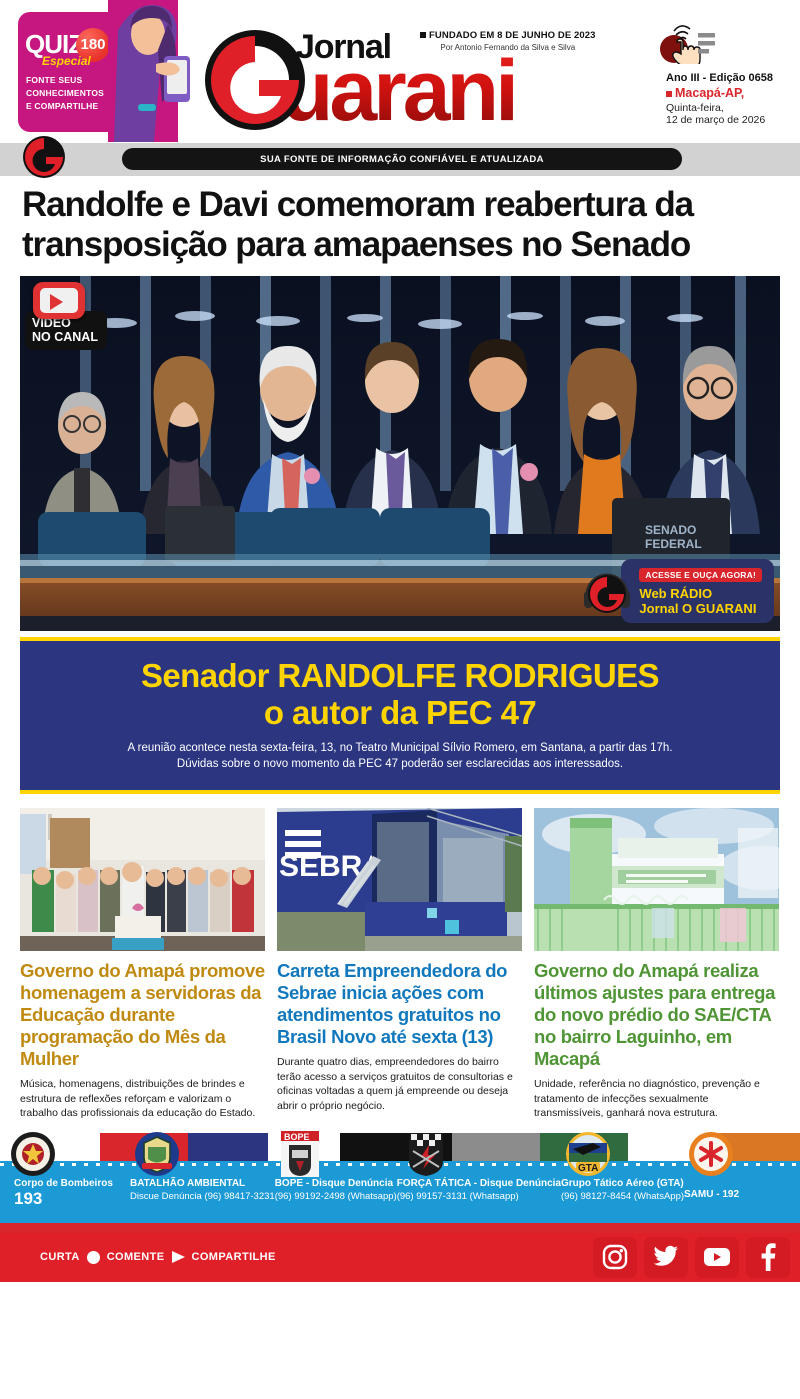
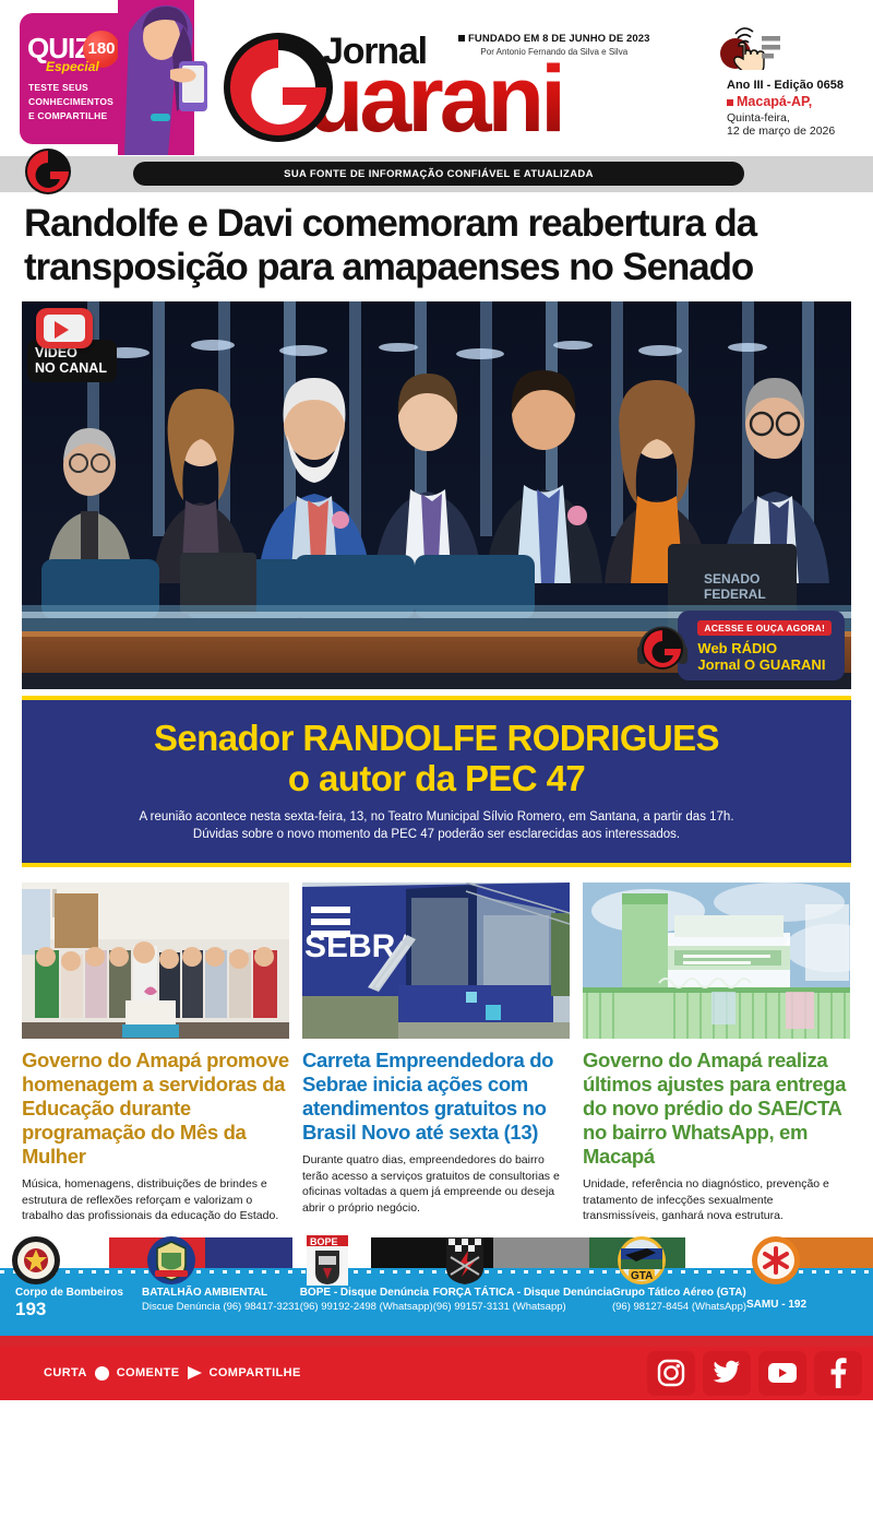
  QUI
  180
  Especial
- FONTE SEUS CONHECIMENTOS E COMPARTILHE
+ TESTE SEUS CONHECIMENTOS E COMPARTILHE
  Jornal
  uarani
  FUNDADO EM 8 DE JUNHO DE 2023
  Por Antonio Fernando da Silva e Silva
  Ano III - Edição 0658
  Macapá-AP,
  Quinta-feira,
  12 de março de 2026
  SUA FONTE DE INFORMAÇÃO CONFIÁVEL E ATUALIZADA
  Randolfe e Davi comemoram reabertura da transposição para amapaenses no Senado
  SENADO
  FEDERAL
  VÍDEO
  NO CANAL
  ACESSE E OUÇA AGORA!
  Web RÁDIO
  Jornal O GUARANI
  Senador RANDOLFE RODRIGUES
  o autor da PEC 47
  A reunião acontece nesta sexta-feira, 13, no Teatro Municipal Sílvio Romero, em Santana, a partir das 17h.
  Dúvidas sobre o novo momento da PEC 47 poderão ser esclarecidas aos interessados.
  Governo do Amapá promove homenagem a servidoras da Educação durante programação do Mês da Mulher
  Música, homenagens, distribuições de brindes e estrutura de reflexões reforçam e valorizam o trabalho das profissionais da educação do Estado.
  Carreta Empreendedora do Sebrae inicia ações com atendimentos gratuitos no Brasil Novo até sexta (13)
  Durante quatro dias, empreendedores do bairro terão acesso a serviços gratuitos de consultorias e oficinas voltadas a quem já empreende ou deseja abrir o próprio negócio.
- Governo do Amapá realiza últimos ajustes para entrega do novo prédio do SAE/CTA no bairro Laguinho, em Macapá
+ Governo do Amapá realiza últimos ajustes para entrega do novo prédio do SAE/CTA no bairro WhatsApp, em Macapá
  Unidade, referência no diagnóstico, prevenção e tratamento de infecções sexualmente transmissíveis, ganhará nova estrutura.
  Corpo de Bombeiros
  193
  BATALHÃO AMBIENTAL
  Discue Denúncia (96) 98417-3231
  BOPE
  BOPE - Disque Denúncia
  (96) 99192-2498 (Whatsapp)
  FORÇA TÁTICA - Disque Denúncia
  (96) 99157-3131 (Whatsapp)
  GTA
  Grupo Tático Aéreo (GTA)
  (96) 98127-8454 (WhatsApp)
  SAMU - 192
  CURTA
  COMENTE
  COMPARTILHE
